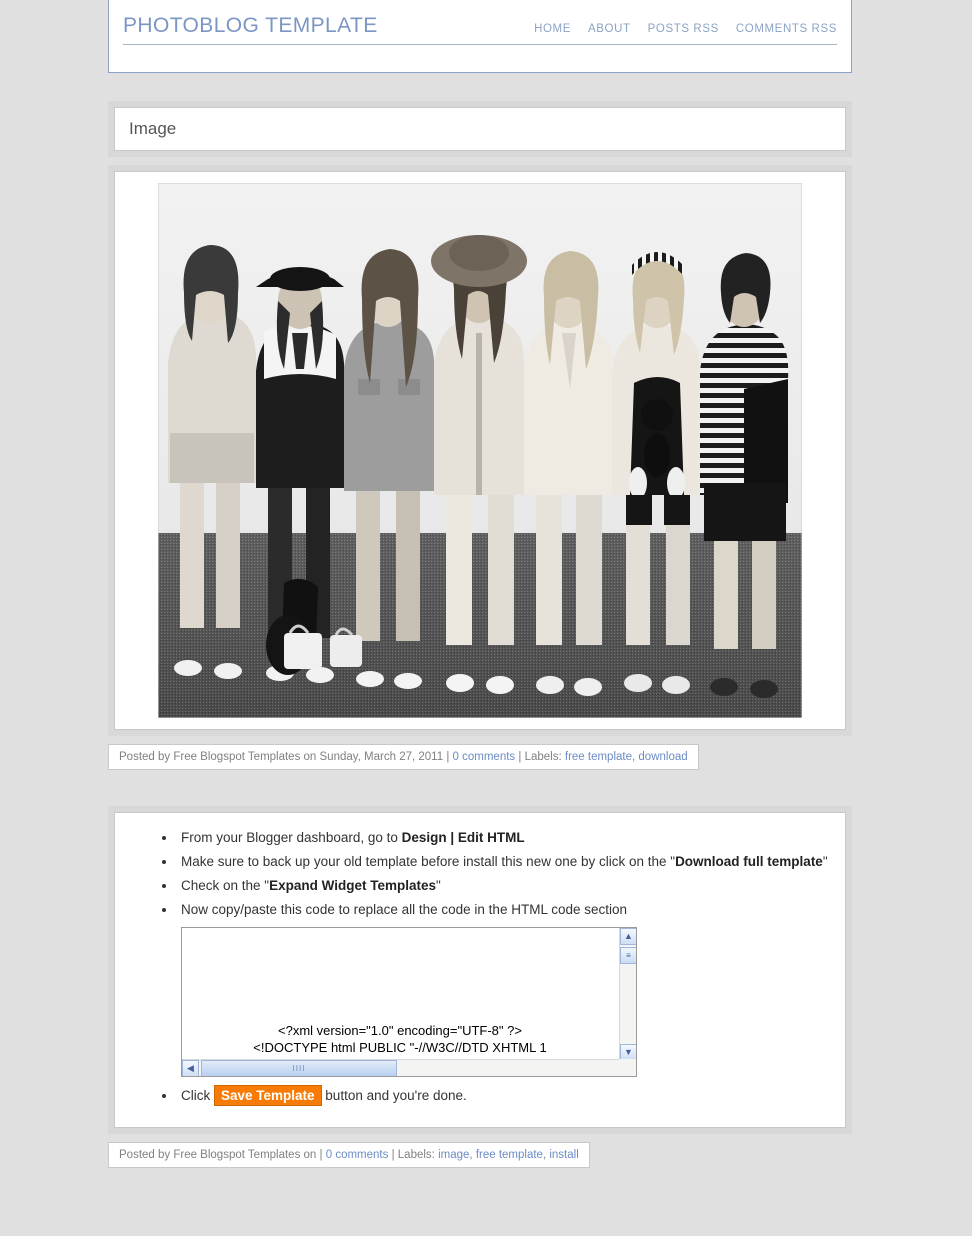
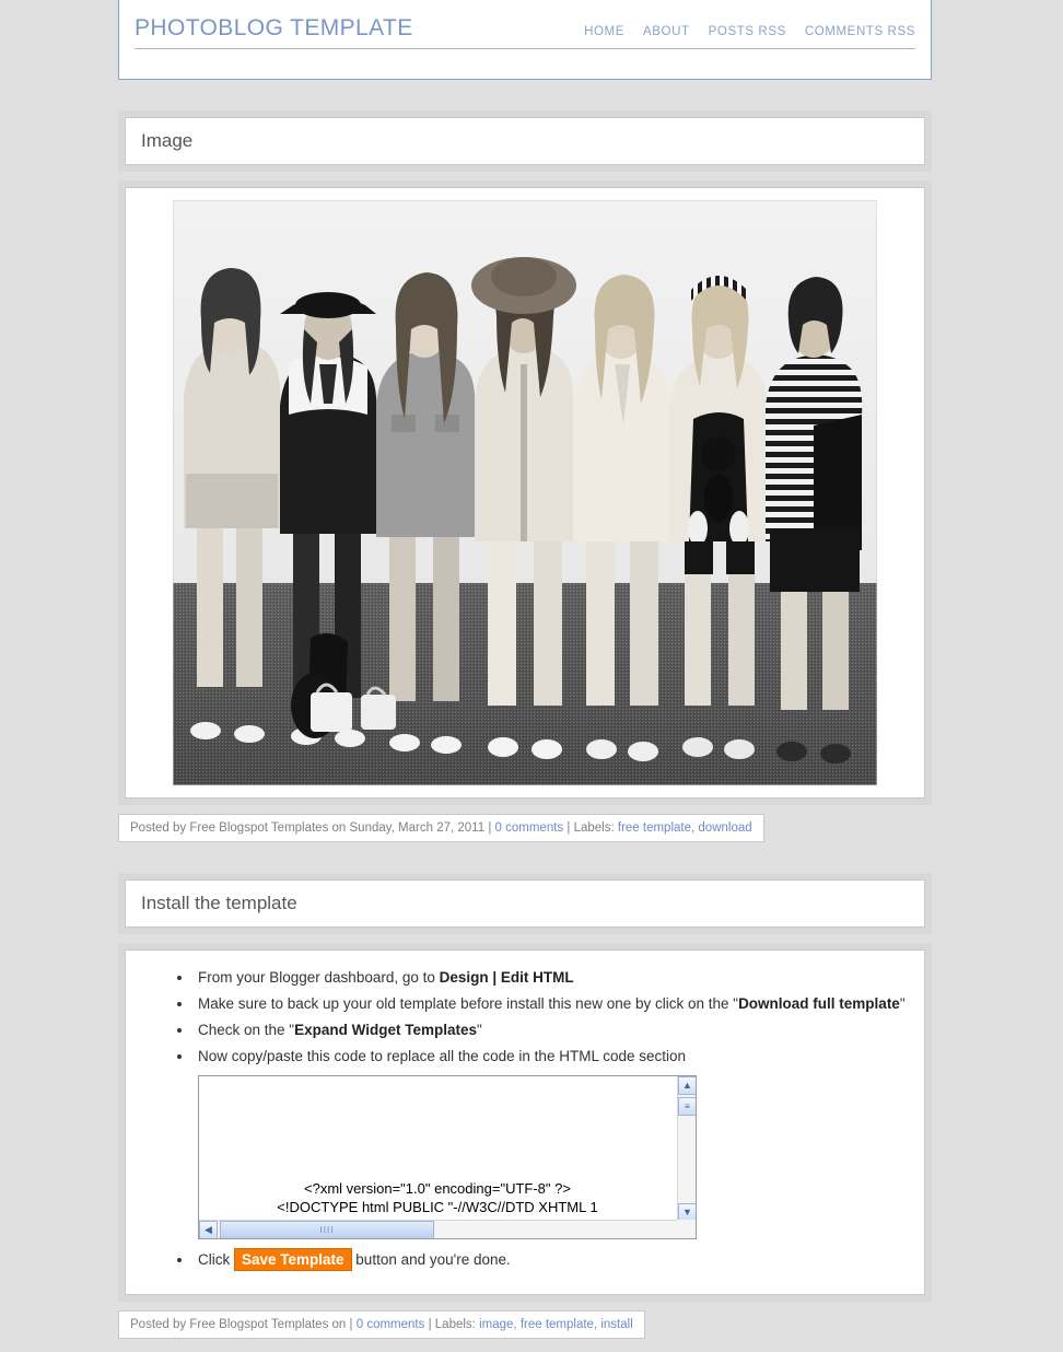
  PHOTOBLOG TEMPLATE
  HOME
  ABOUT
  POSTS RSS
  COMMENTS RSS
  Image
  Posted by Free Blogspot Templates on Sunday, March 27, 2011 | 0 comments | Labels: free template, download
+ Install the template
  From your Blogger dashboard, go to Design | Edit HTML
  Make sure to back up your old template before install this new one by click on the "Download full template"
  Check on the "Expand Widget Templates"
  Now copy/paste this code to replace all the code in the HTML code section
  <?xml version="1.0" encoding="UTF-8" ?>
  <!DOCTYPE html PUBLIC "-//W3C//DTD XHTML 1
  ▲
  ≡
  ▼
  ◀
  IIII
  Click Save Template button and you're done.
  Posted by Free Blogspot Templates on | 0 comments | Labels: image, free template, install
